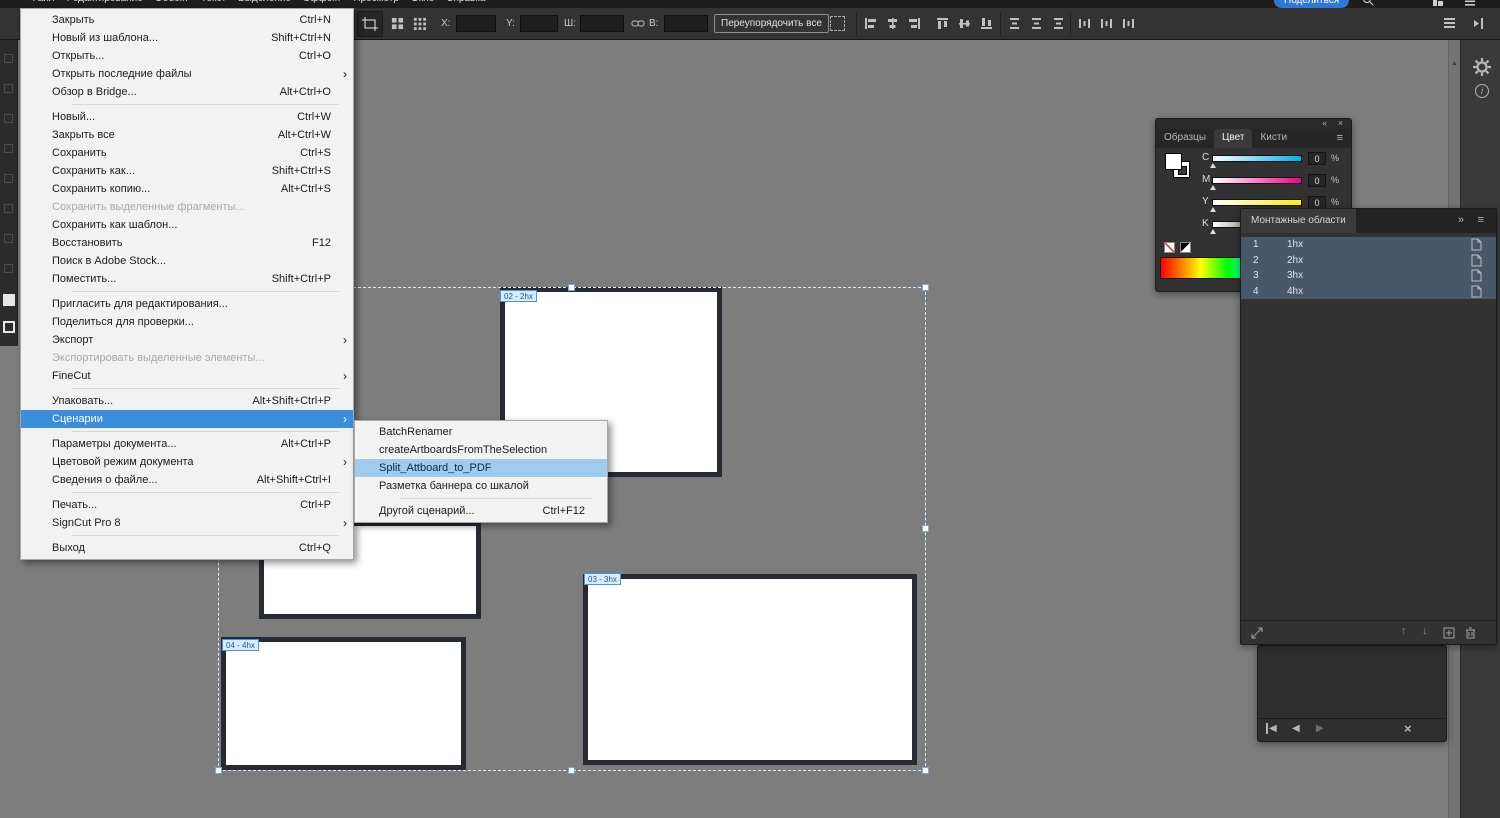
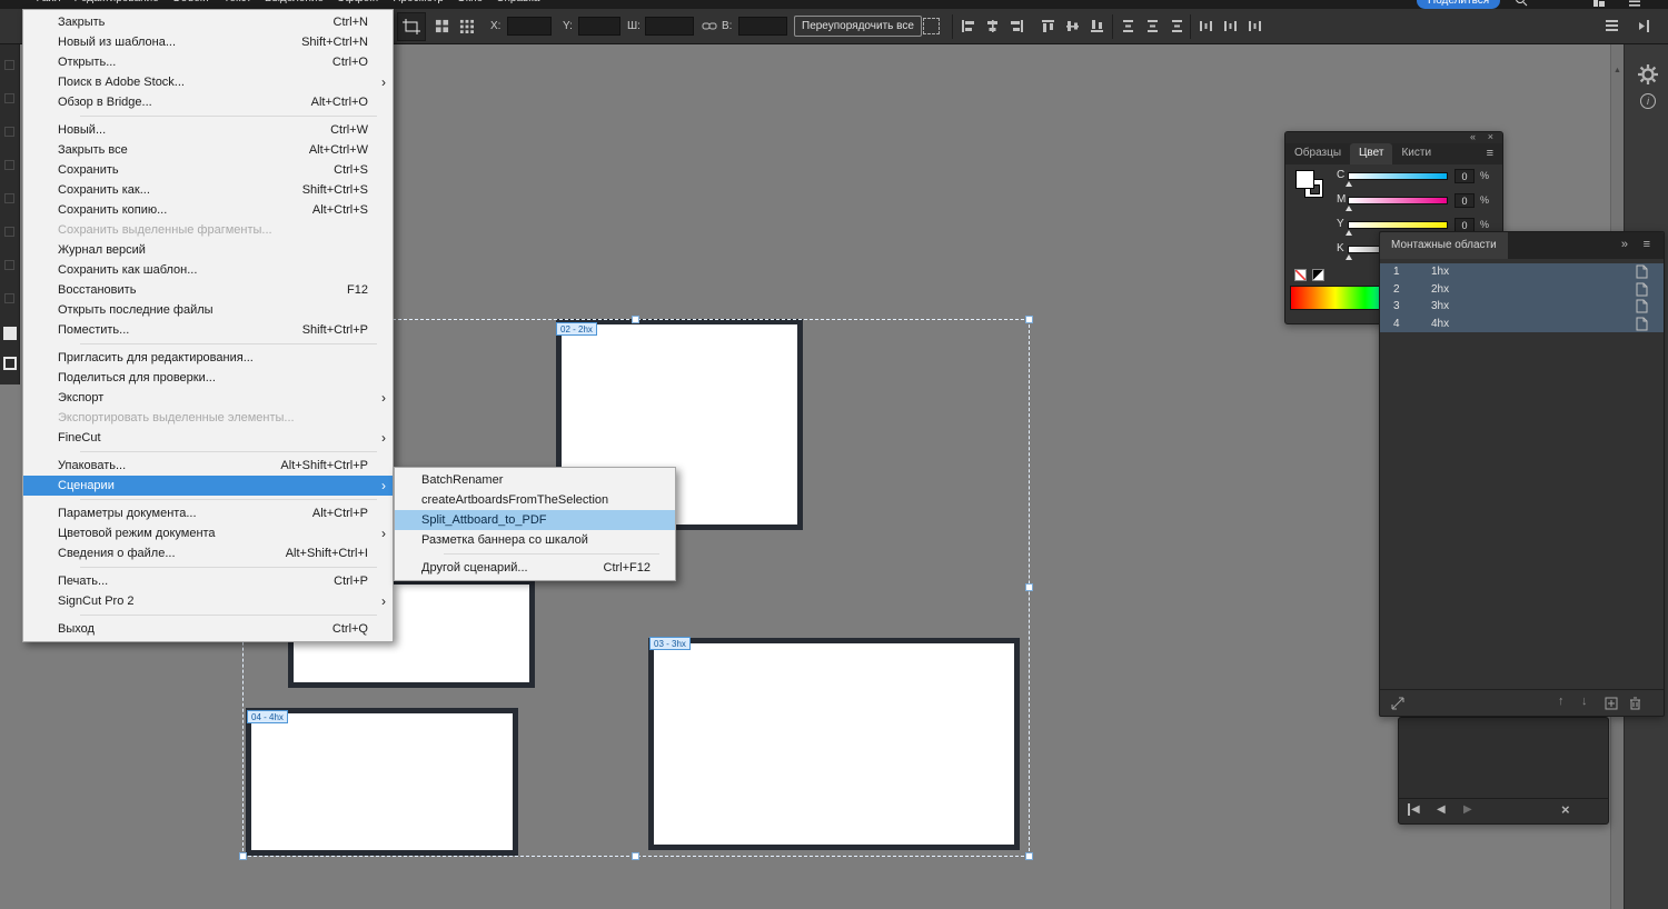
  02 - 2hx
  03 - 3hx
  04 - 4hx
  i
  «
  ×
  Образцы
  Цвет
  Кисти
  ≡
  C
  0
  %
  M
  0
  %
  Y
  0
  %
  K
  Монтажные области
  »
  ≡
  1
  1hx
  2
  2hx
  3
  3hx
  4
  4hx
  ↑
  ↓
  ◀
  ◀
  ▶
  ×
  X:
  Y:
  Ш:
  В:
  Переупорядочить все
  Поделиться
  Закрыть
  Ctrl+N
  Новый из шаблона...
  Shift+Ctrl+N
  Открыть...
  Ctrl+O
- Открыть последние файлы
+ Поиск в Adobe Stock...
  ›
  Обзор в Bridge...
  Alt+Ctrl+O
  Новый...
  Ctrl+W
  Закрыть все
  Alt+Ctrl+W
  Сохранить
  Ctrl+S
  Сохранить как...
  Shift+Ctrl+S
  Сохранить копию...
  Alt+Ctrl+S
  Сохранить выделенные фрагменты...
+ Журнал версий
  Сохранить как шаблон...
  Восстановить
  F12
- Поиск в Adobe Stock...
+ Открыть последние файлы
  Поместить...
  Shift+Ctrl+P
  Пригласить для редактирования...
  Поделиться для проверки...
  Экспорт
  ›
  Экспортировать выделенные элементы...
  FineCut
  ›
  Упаковать...
  Alt+Shift+Ctrl+P
  Сценарии
  ›
  Параметры документа...
  Alt+Ctrl+P
  Цветовой режим документа
  ›
  Сведения о файле...
  Alt+Shift+Ctrl+I
  Печать...
  Ctrl+P
- SignCut Pro 8
+ SignCut Pro 2
  ›
  Выход
  Ctrl+Q
  BatchRenamer
  createArtboardsFromTheSelection
  Split_Attboard_to_PDF
  Разметка баннера со шкалой
  Другой сценарий...
  Ctrl+F12
